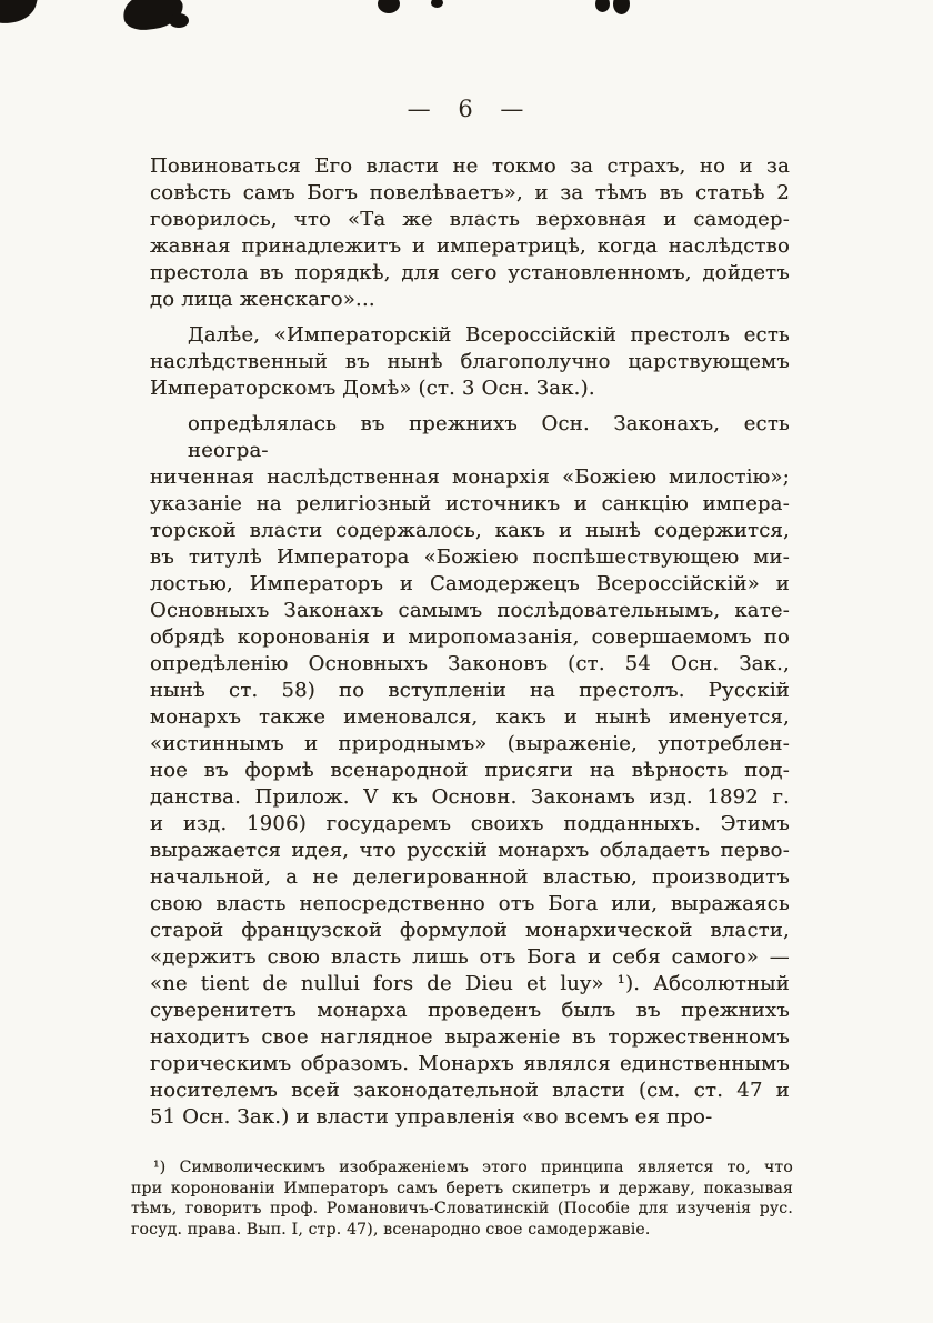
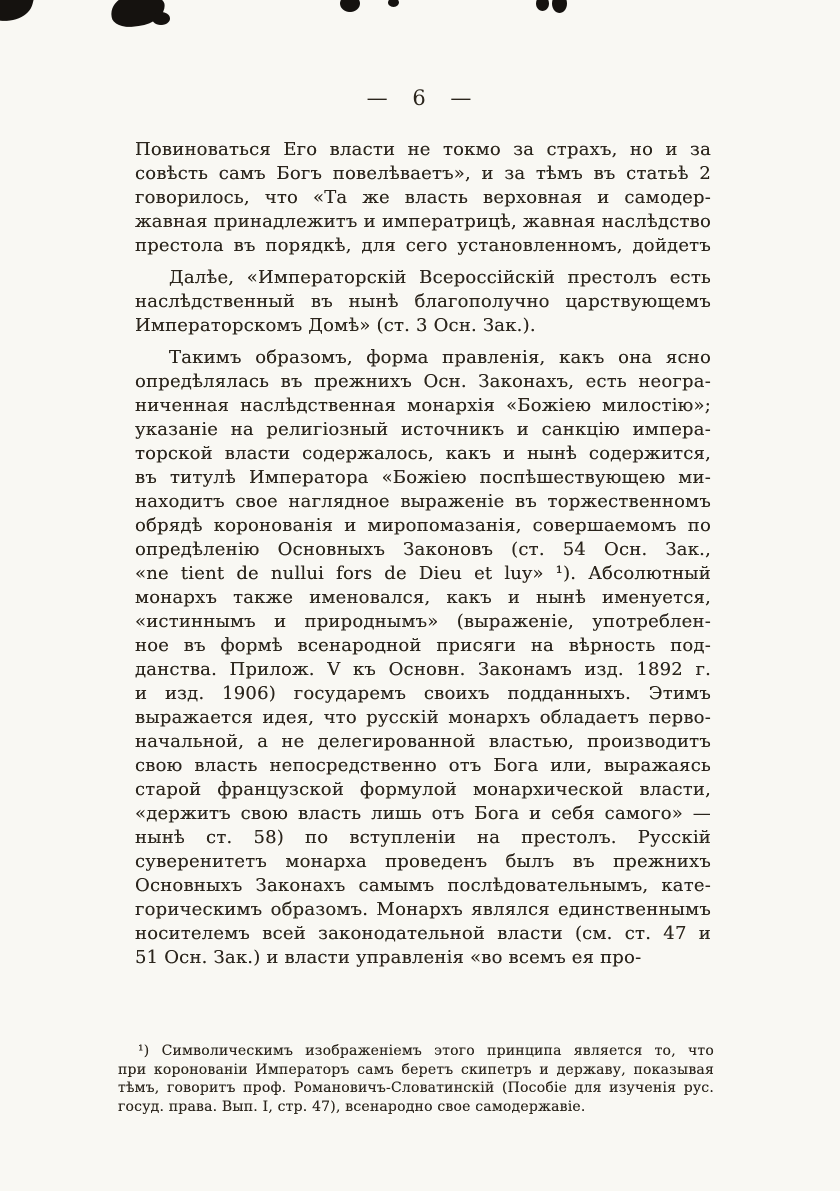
  — 6 —
  Повиноваться Его власти не токмо за страхъ, но и за
  совѣсть самъ Богъ повелѣваетъ», и за тѣмъ въ статьѣ 2
  говорилось, что «Та же власть верховная и самодер-
- жавная принадлежитъ и императрицѣ, когда наслѣдство
+ жавная принадлежитъ и императрицѣ, жавная наслѣдство
  престола въ порядкѣ, для сего установленномъ, дойдетъ
- до лица женскаго»...
  Далѣе, «Императорскій Всероссійскій престолъ есть
  наслѣдственный въ нынѣ благополучно царствующемъ
  Императорскомъ Домѣ» (ст. 3 Осн. Зак.).
+ Такимъ образомъ, форма правленія, какъ она ясно
  опредѣлялась въ прежнихъ Осн. Законахъ, есть неогра-
  ниченная наслѣдственная монархія «Божіею милостію»;
  указаніе на религіозный источникъ и санкцію импера-
  торской власти содержалось, какъ и нынѣ содержится,
  въ титулѣ Императора «Божіею поспѣшествующею ми-
- лостью, Императоръ и Самодержецъ Всероссійскій» и
- Основныхъ Законахъ самымъ послѣдовательнымъ, кате-
+ находитъ свое наглядное выраженіе въ торжественномъ
  обрядѣ коронованія и миропомазанія, совершаемомъ по
  опредѣленію Основныхъ Законовъ (ст. 54 Осн. Зак.,
- нынѣ ст. 58) по вступленіи на престолъ. Русскій
+ «ne tient de nullui fors de Dieu et luy» ¹). Абсолютный
  монархъ также именовался, какъ и нынѣ именуется,
  «истиннымъ и природнымъ» (выраженіе, употреблен-
  ное въ формѣ всенародной присяги на вѣрность под-
  данства. Прилож. V къ Основн. Законамъ изд. 1892 г.
  и изд. 1906) государемъ своихъ подданныхъ. Этимъ
  выражается идея, что русскій монархъ обладаетъ перво-
  начальной, а не делегированной властью, производитъ
  свою власть непосредственно отъ Бога или, выражаясь
  старой французской формулой монархической власти,
  «держитъ свою власть лишь отъ Бога и себя самого» —
- «ne tient de nullui fors de Dieu et luy» ¹). Абсолютный
+ нынѣ ст. 58) по вступленіи на престолъ. Русскій
  суверенитетъ монарха проведенъ былъ въ прежнихъ
- находитъ свое наглядное выраженіе въ торжественномъ
+ Основныхъ Законахъ самымъ послѣдовательнымъ, кате-
  горическимъ образомъ. Монархъ являлся единственнымъ
  носителемъ всей законодательной власти (см. ст. 47 и
  51 Осн. Зак.) и власти управленія «во всемъ ея про-
  ¹) Символическимъ изображеніемъ этого принципа является то, что
  при коронованіи Императоръ самъ беретъ скипетръ и державу, показывая
  тѣмъ, говоритъ проф. Романовичъ-Словатинскій (Пособіе для изученія рус.
  госуд. права. Вып. I, стр. 47), всенародно свое самодержавіе.
